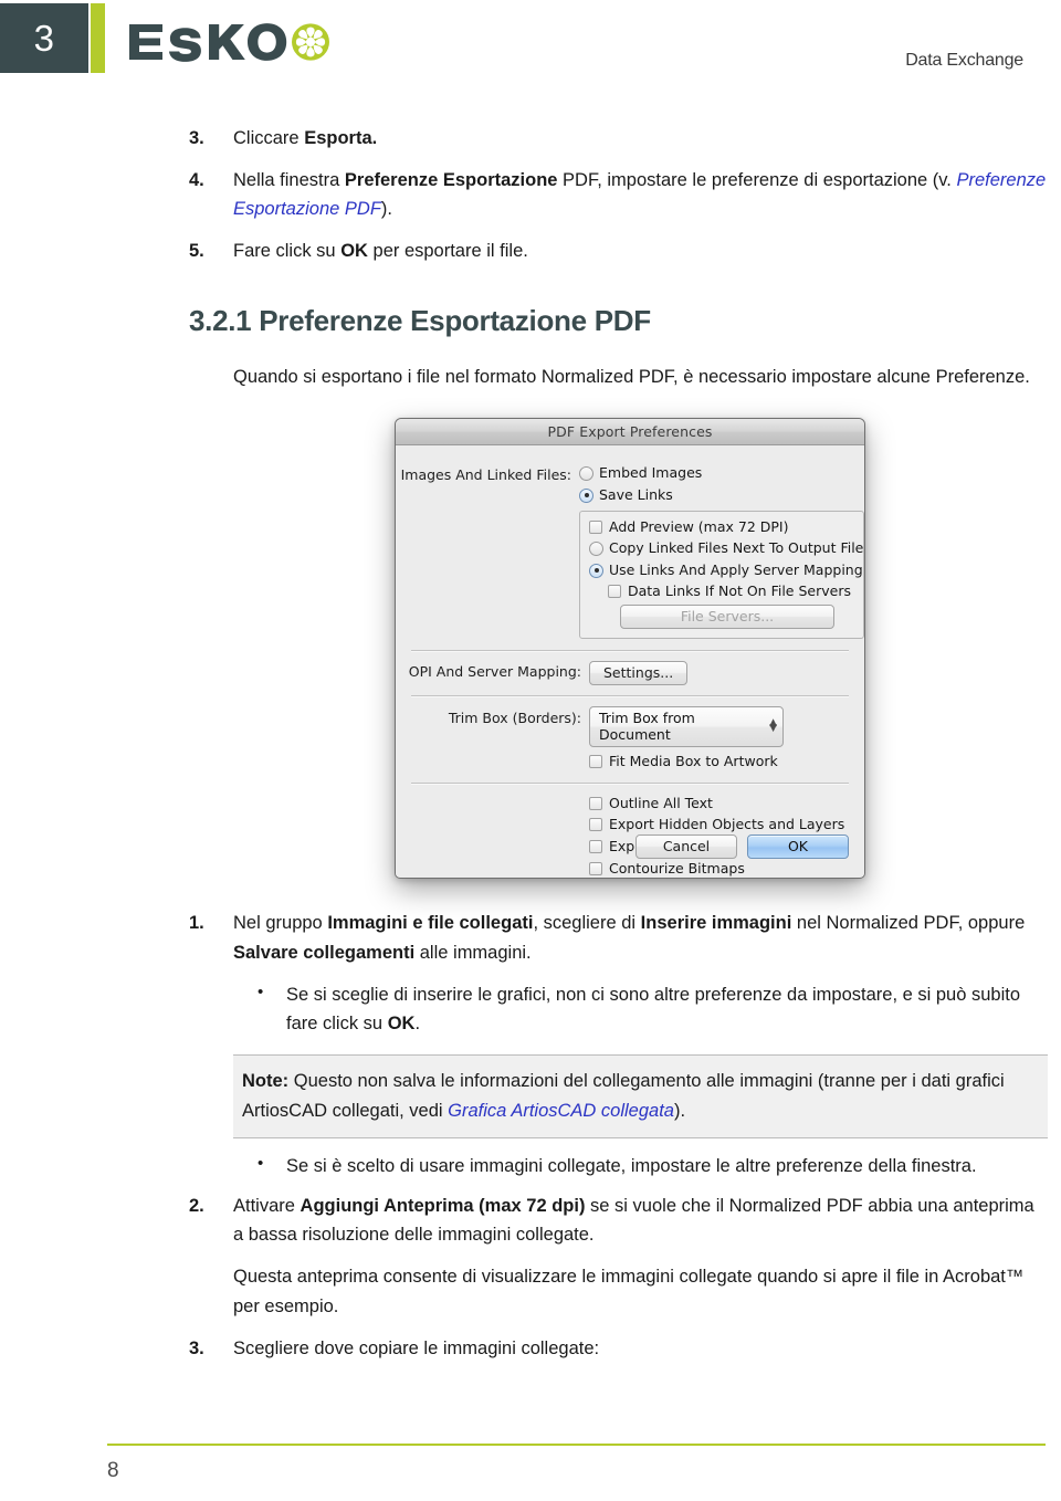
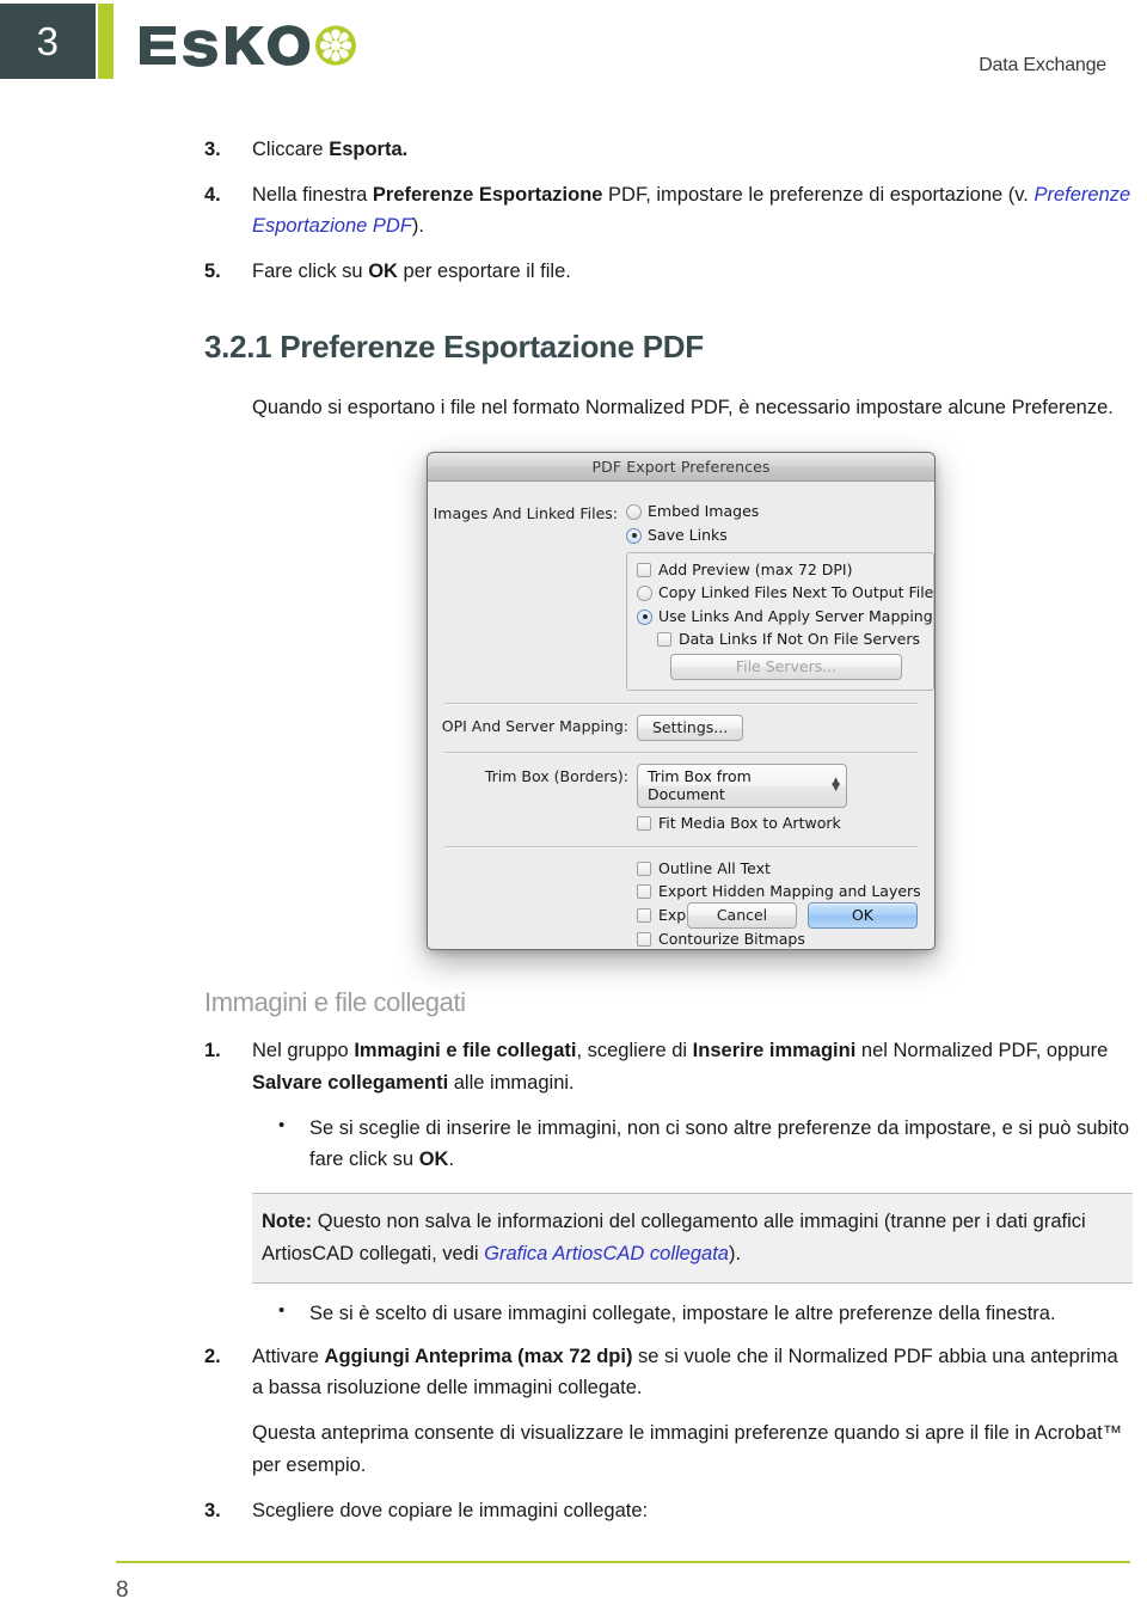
  3
  Data Exchange
  3.
  Cliccare Esporta.
  4.
  Nella finestra Preferenze Esportazione PDF, impostare le preferenze di esportazione (v. Preferenze Esportazione PDF).
  5.
  Fare click su OK per esportare il file.
  3.2.1 Preferenze Esportazione PDF
  Quando si esportano i file nel formato Normalized PDF, è necessario impostare alcune Preferenze.
  PDF Export Preferences
  Images And Linked Files:
  Embed Images
  Save Links
  Add Preview (max 72 DPI)
  Copy Linked Files Next To Output File
  Use Links And Apply Server Mapping
  Data Links If Not On File Servers
  File Servers...
  OPI And Server Mapping:
  Settings...
  Trim Box (Borders):
  Trim Box from Document
  ▲
  ▼
  Fit Media Box to Artwork
  Outline All Text
- Export Hidden Objects and Layers
+ Export Hidden Mapping and Layers
  Contourize Bitmaps
  Cancel
  OK
+ Immagini e file collegati
  1.
  Nel gruppo Immagini e file collegati, scegliere di Inserire immagini nel Normalized PDF, oppure Salvare collegamenti alle immagini.
- Se si sceglie di inserire le grafici, non ci sono altre preferenze da impostare, e si può subito fare click su OK.
+ Se si sceglie di inserire le immagini, non ci sono altre preferenze da impostare, e si può subito fare click su OK.
  Note: Questo non salva le informazioni del collegamento alle immagini (tranne per i dati grafici ArtiosCAD collegati, vedi Grafica ArtiosCAD collegata).
  Se si è scelto di usare immagini collegate, impostare le altre preferenze della finestra.
  2.
  Attivare Aggiungi Anteprima (max 72 dpi) se si vuole che il Normalized PDF abbia una anteprima a bassa risoluzione delle immagini collegate.
- Questa anteprima consente di visualizzare le immagini collegate quando si apre il file in Acrobat™ per esempio.
+ Questa anteprima consente di visualizzare le immagini preferenze quando si apre il file in Acrobat™ per esempio.
  3.
  Scegliere dove copiare le immagini collegate:
  8
